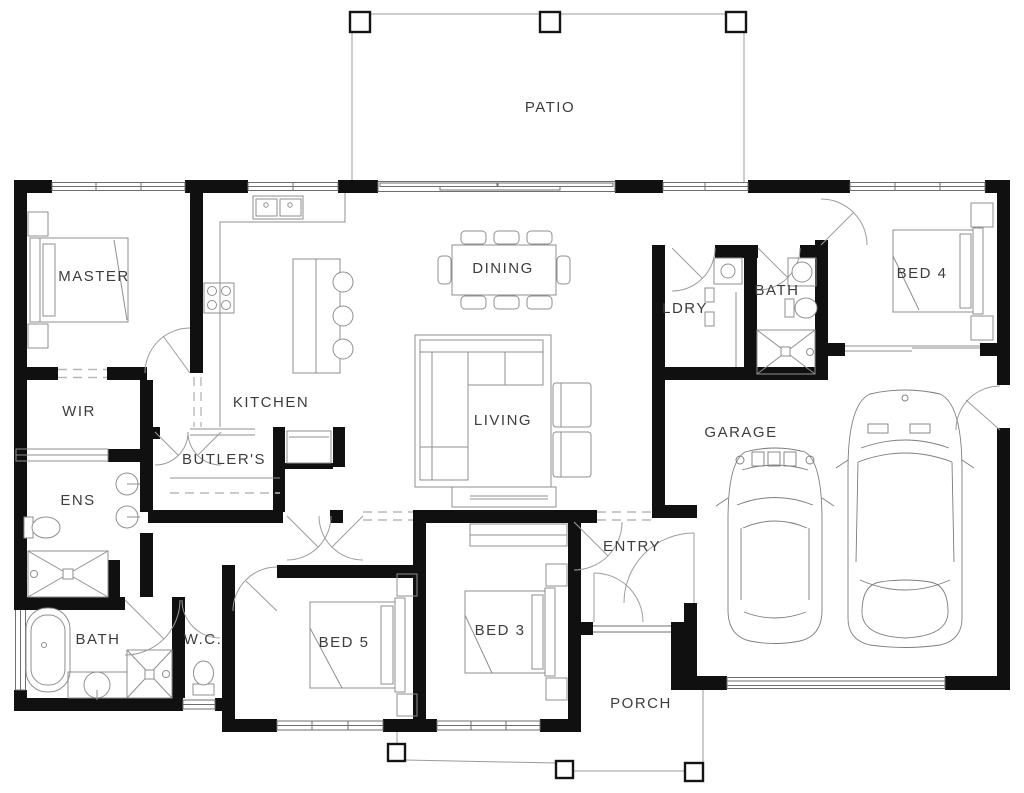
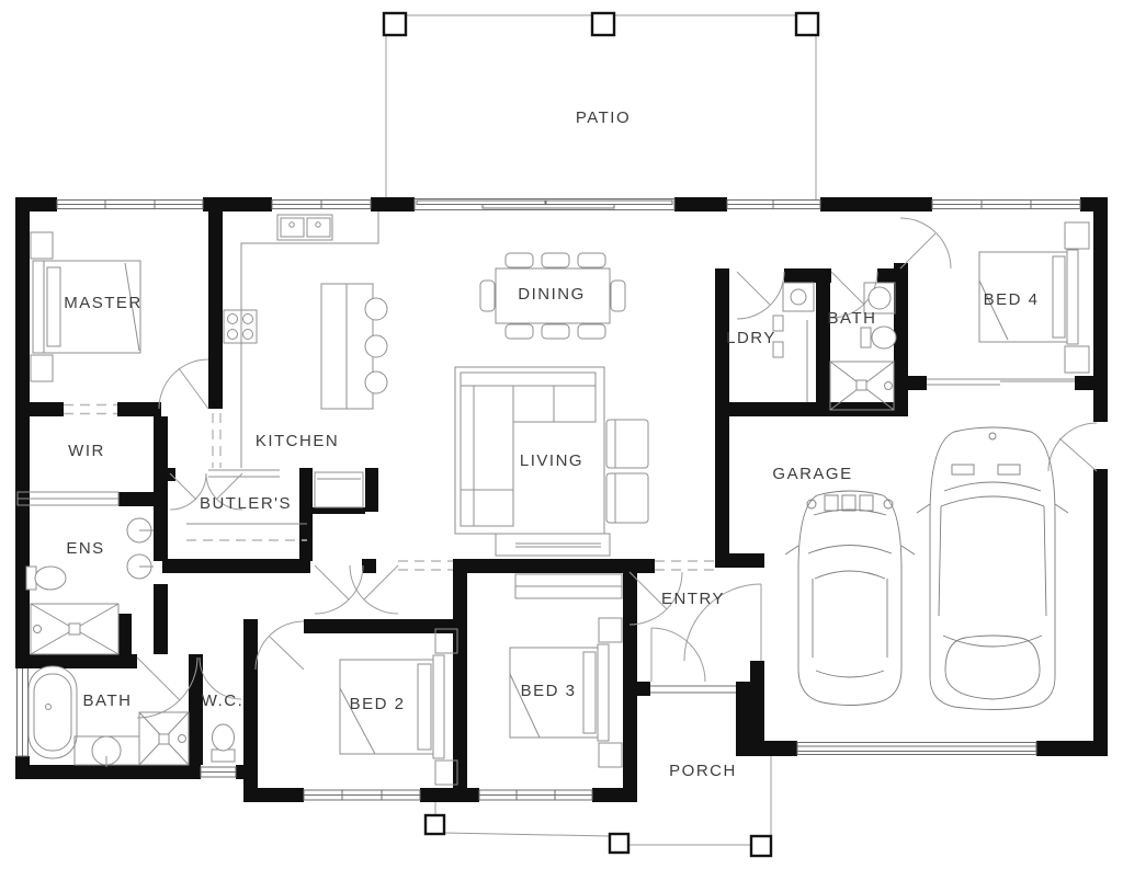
  PATIO
  MASTER
  KITCHEN
  DINING
  LDRY
  BATH
  BED 4
  WIR
  BUTLER'S
  LIVING
  ENS
  GARAGE
  ENTRY
  BATH
  W.C.
- BED 5
+ BED 2
  BED 3
  PORCH
